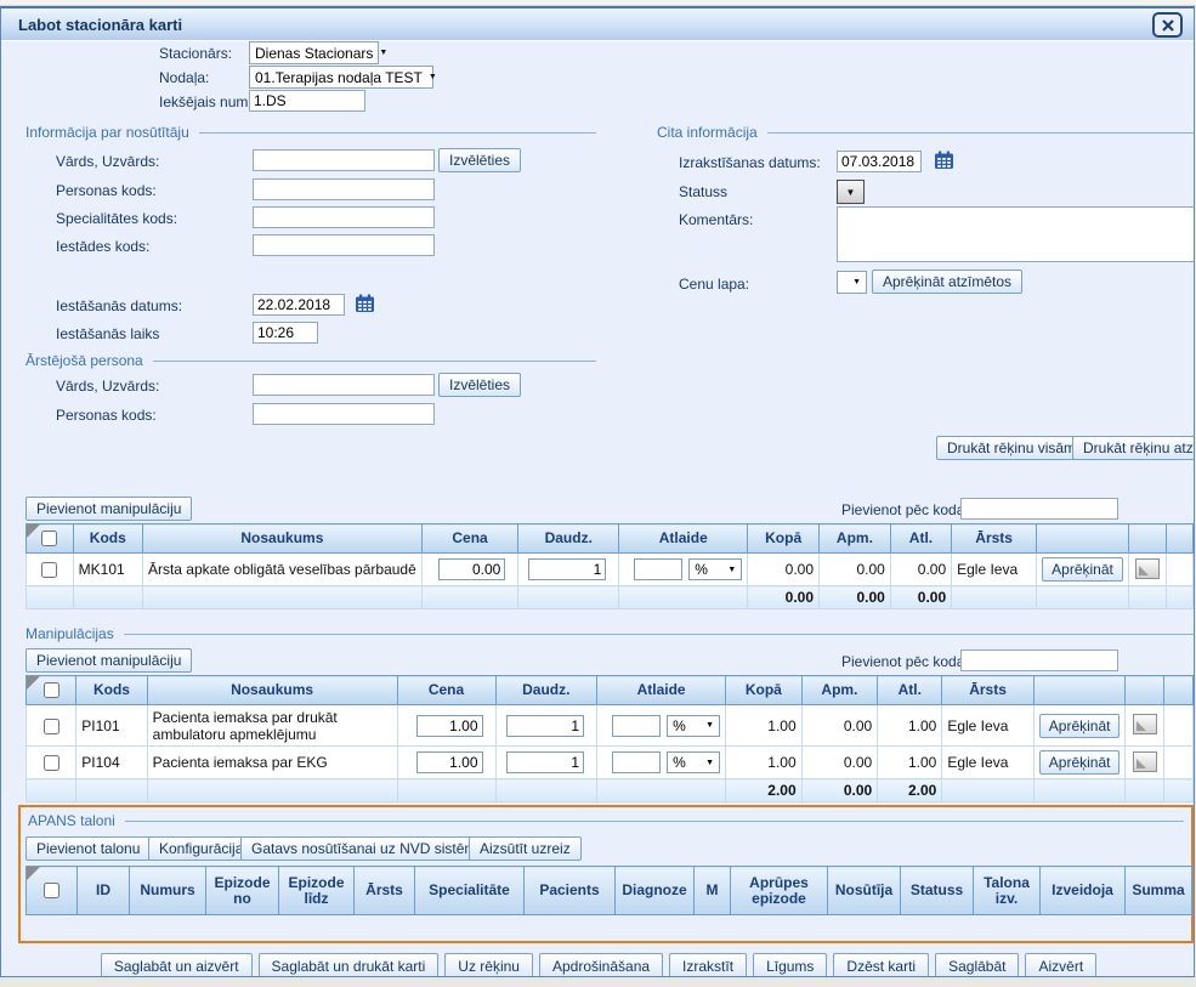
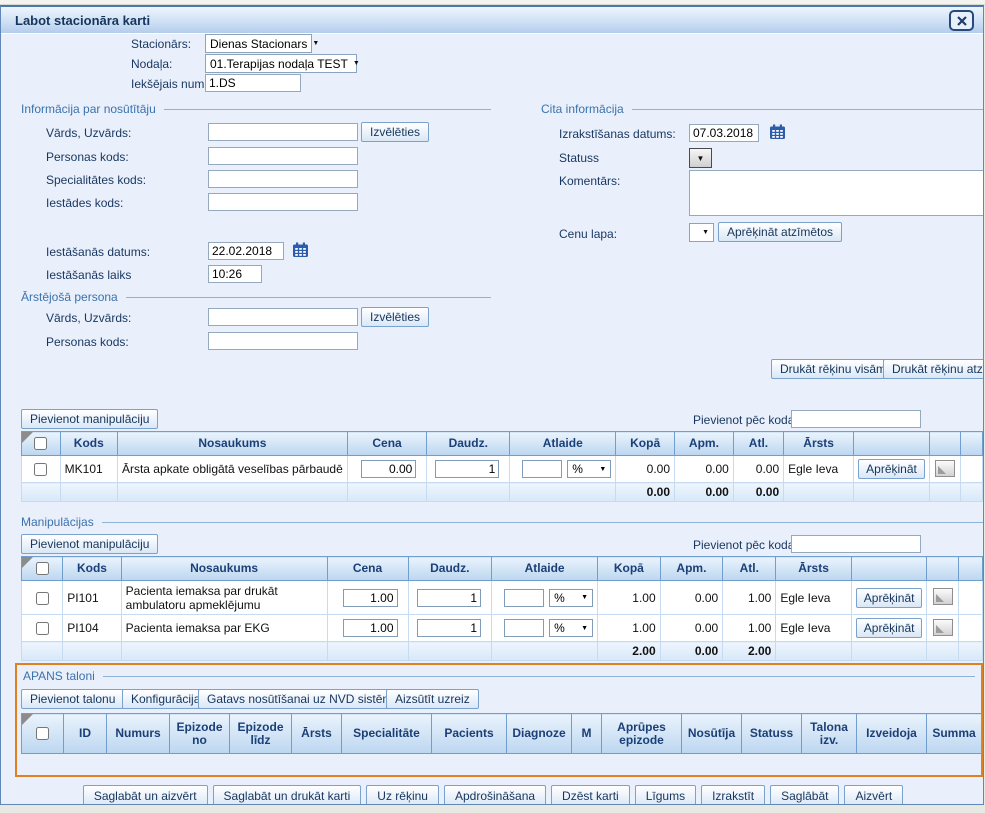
  Labot stacionāra karti
  Stacionārs:
  Dienas Stacionars
  Nodaļa:
  01.Terapijas nodaļa TEST
  Iekšējais num
  1.DS
  Informācija par nosūtītāju
  Vārds, Uzvārds:
  Izvēlēties
  Personas kods:
  Specialitātes kods:
  Iestādes kods:
  Iestāšanās datums:
  22.02.2018
  Iestāšanās laiks
  10:26
  Ārstējošā persona
  Vārds, Uzvārds:
  Izvēlēties
  Personas kods:
  Cita informācija
  Izrakstīšanas datums:
  07.03.2018
  Statuss
  ▼
  Komentārs:
  Cenu lapa:
  Aprēķināt atzīmētos
  Drukāt rēķinu visām
  Drukāt rēķinu atz
  Pievienot manipulāciju
  Pievienot pēc kod
  	Kods	Nosaukums	Cena	Daudz.	Atlaide	Kopā	Apm.	Atl.	Ārsts
  	MK101	Ārsta apkate obligātā veselības pārbaudē	0.00	1	%	0.00	0.00	0.00	Egle Ieva	Aprēķināt
  						0.00	0.00	0.00
  Manipulācijas
  Pievienot manipulāciju
  Pievienot pēc kod
  	Kods	Nosaukums	Cena	Daudz.	Atlaide	Kopā	Apm.	Atl.	Ārsts
  	PI101	Pacienta iemaksa par drukāt ambulatoru apmeklējumu	1.00	1	%	1.00	0.00	1.00	Egle Ieva	Aprēķināt
  	PI104	Pacienta iemaksa par EKG	1.00	1	%	1.00	0.00	1.00	Egle Ieva	Aprēķināt
  						2.00	0.00	2.00
  APANS taloni
  Pievienot talonu
  Konfigurācij
  Gatavs nosūtīšanai uz NVD sistē
  Aizsūtīt uzreiz
  	ID	Numurs	Epizode no	Epizode līdz	Ārsts	Specialitāte	Pacients	Diagnoze	M	Aprūpes epizode	Nosūtīja	Statuss	Talona izv.	Izveidoja	Summa
  Saglabāt un aizvērt
  Saglabāt un drukāt karti
  Uz rēķinu
  Apdrošināšana
- Izrakstīt
+ Dzēst karti
  Līgums
- Dzēst karti
+ Izrakstīt
  Saglābāt
  Aizvērt
